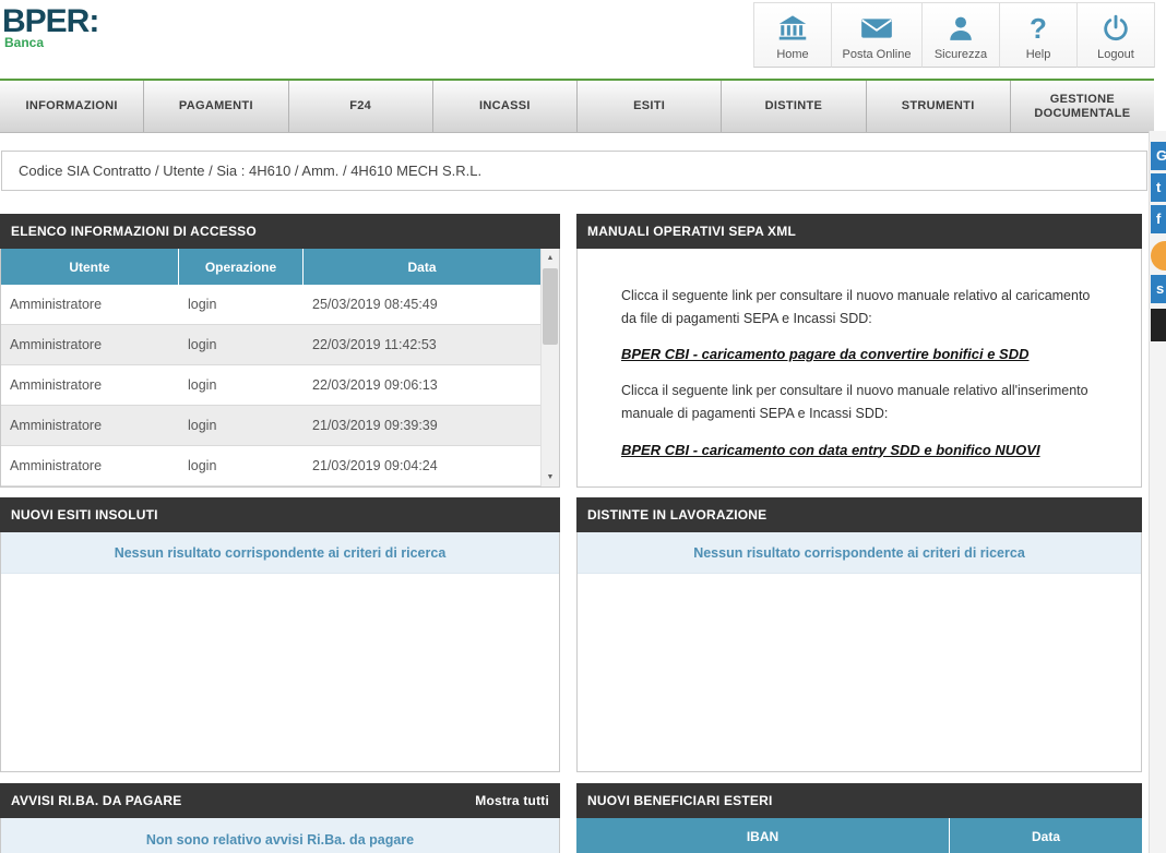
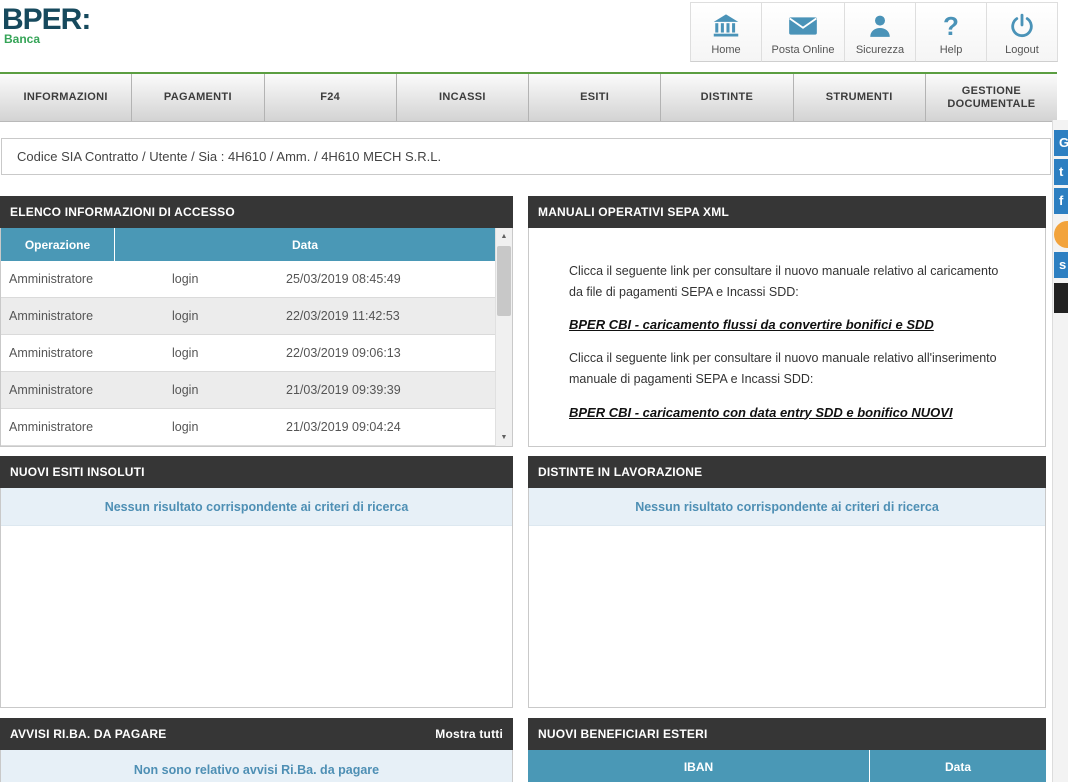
  BPER:
  Banca
  Home
  Posta Online
  Sicurezza
  ?
  Help
  Logout
  INFORMAZIONI
  PAGAMENTI
  F24
  INCASSI
  ESITI
  DISTINTE
  STRUMENTI
  GESTIONE DOCUMENTALE
  Codice SIA Contratto / Utente / Sia : 4H610 / Amm. / 4H610 MECH S.R.L.
  ELENCO INFORMAZIONI DI ACCESSO
- Utente
  Operazione
  Data
  Amministratore
  login
  25/03/2019 08:45:49
  Amministratore
  login
  22/03/2019 11:42:53
  Amministratore
  login
  22/03/2019 09:06:13
  Amministratore
  login
  21/03/2019 09:39:39
  Amministratore
  login
  21/03/2019 09:04:24
  MANUALI OPERATIVI SEPA XML
  Clicca il seguente link per consultare il nuovo manuale relativo al caricamento da file di pagamenti SEPA e Incassi SDD:
- BPER CBI - caricamento pagare da convertire bonifici e SDD
+ BPER CBI - caricamento flussi da convertire bonifici e SDD
  Clicca il seguente link per consultare il nuovo manuale relativo all'inserimento manuale di pagamenti SEPA e Incassi SDD:
  BPER CBI - caricamento con data entry SDD e bonifico NUOVI
  NUOVI ESITI INSOLUTI
  Nessun risultato corrispondente ai criteri di ricerca
  DISTINTE IN LAVORAZIONE
  Nessun risultato corrispondente ai criteri di ricerca
  AVVISI RI.BA. DA PAGARE
  Mostra tutti
  Non sono relativo avvisi Ri.Ba. da pagare
  NUOVI BENEFICIARI ESTERI
  IBAN
  Data
  G
  t
  f
  s
